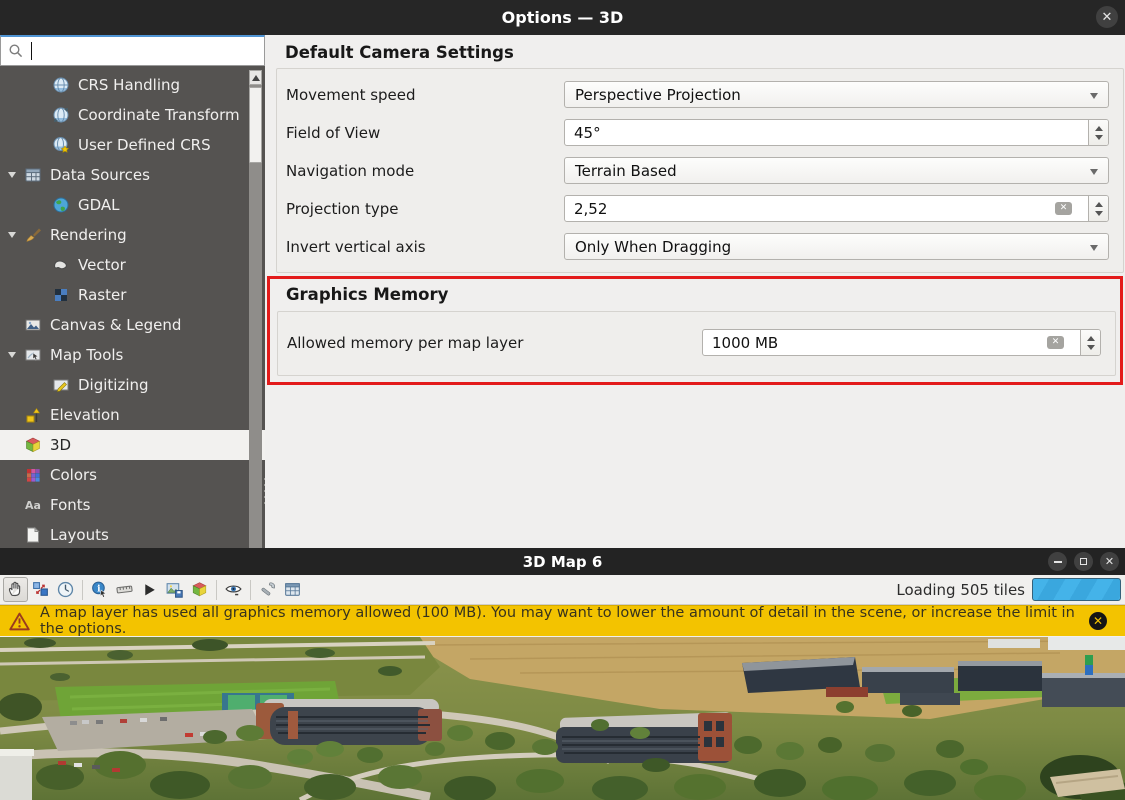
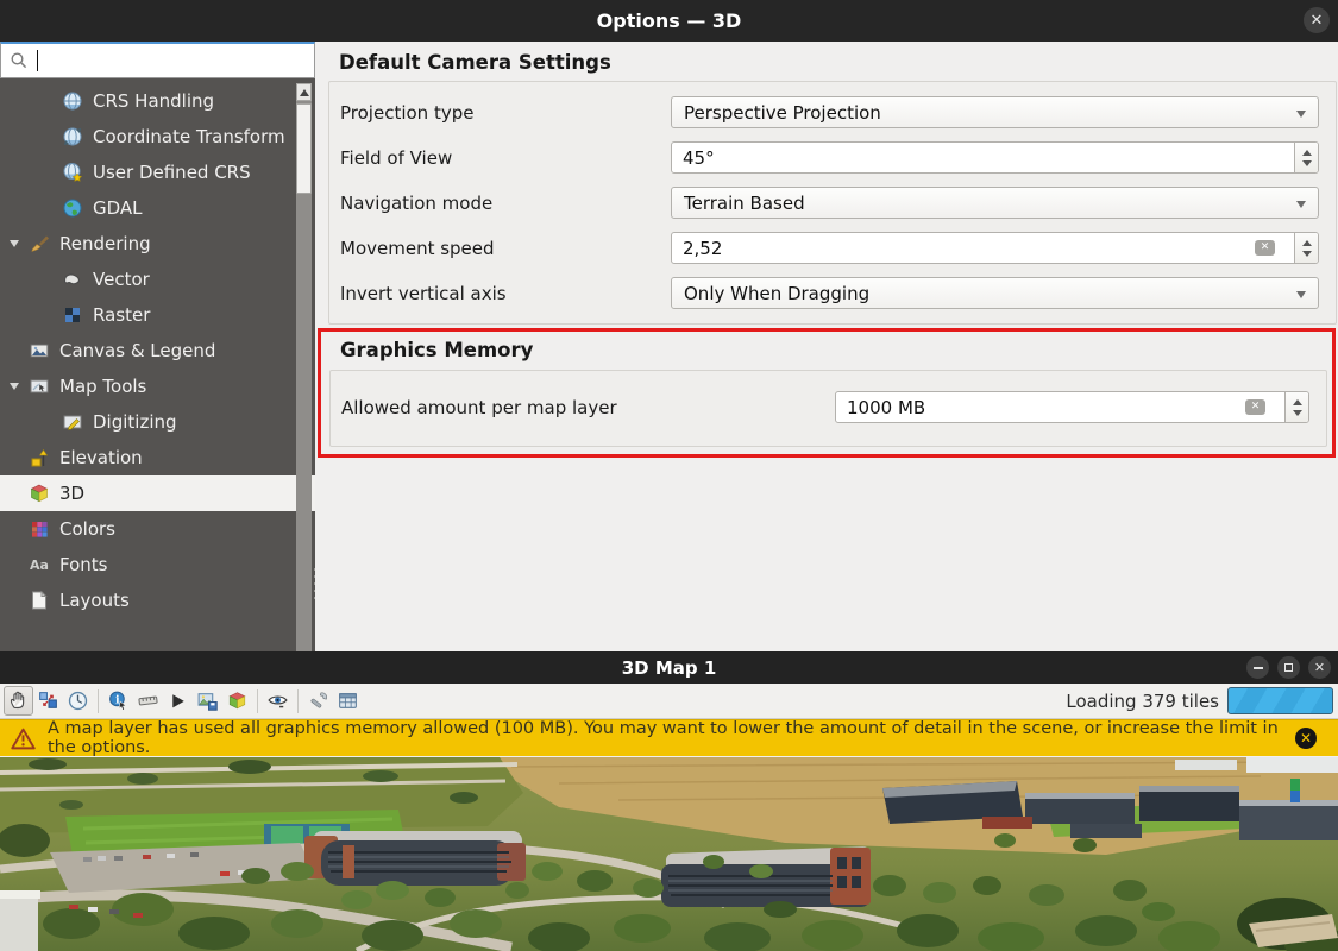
  Options — 3D
  ✕
  CRS Handling
  Coordinate Transform
  User Defined CRS
- Data Sources
  GDAL
  Rendering
  Vector
  Raster
  Canvas & Legend
  Map Tools
  Digitizing
  Elevation
  3D
  Colors
  Aa
  Fonts
  Layouts
  Default Camera Settings
- Movement speed
+ Projection type
  Perspective Projection
  Field of View
  45°
  Navigation mode
  Terrain Based
- Projection type
+ Movement speed
  2,52
  ✕
  Invert vertical axis
  Only When Dragging
  Graphics Memory
- Allowed memory per map layer
+ Allowed amount per map layer
  1000 MB
  ✕
- 3D Map 6
+ 3D Map 1
  ✕
  i
- Loading 505 tiles
+ Loading 379 tiles
  A map layer has used all graphics memory allowed (100 MB). You may want to lower the amount of detail in the scene, or increase the limit in the options.
  ✕
